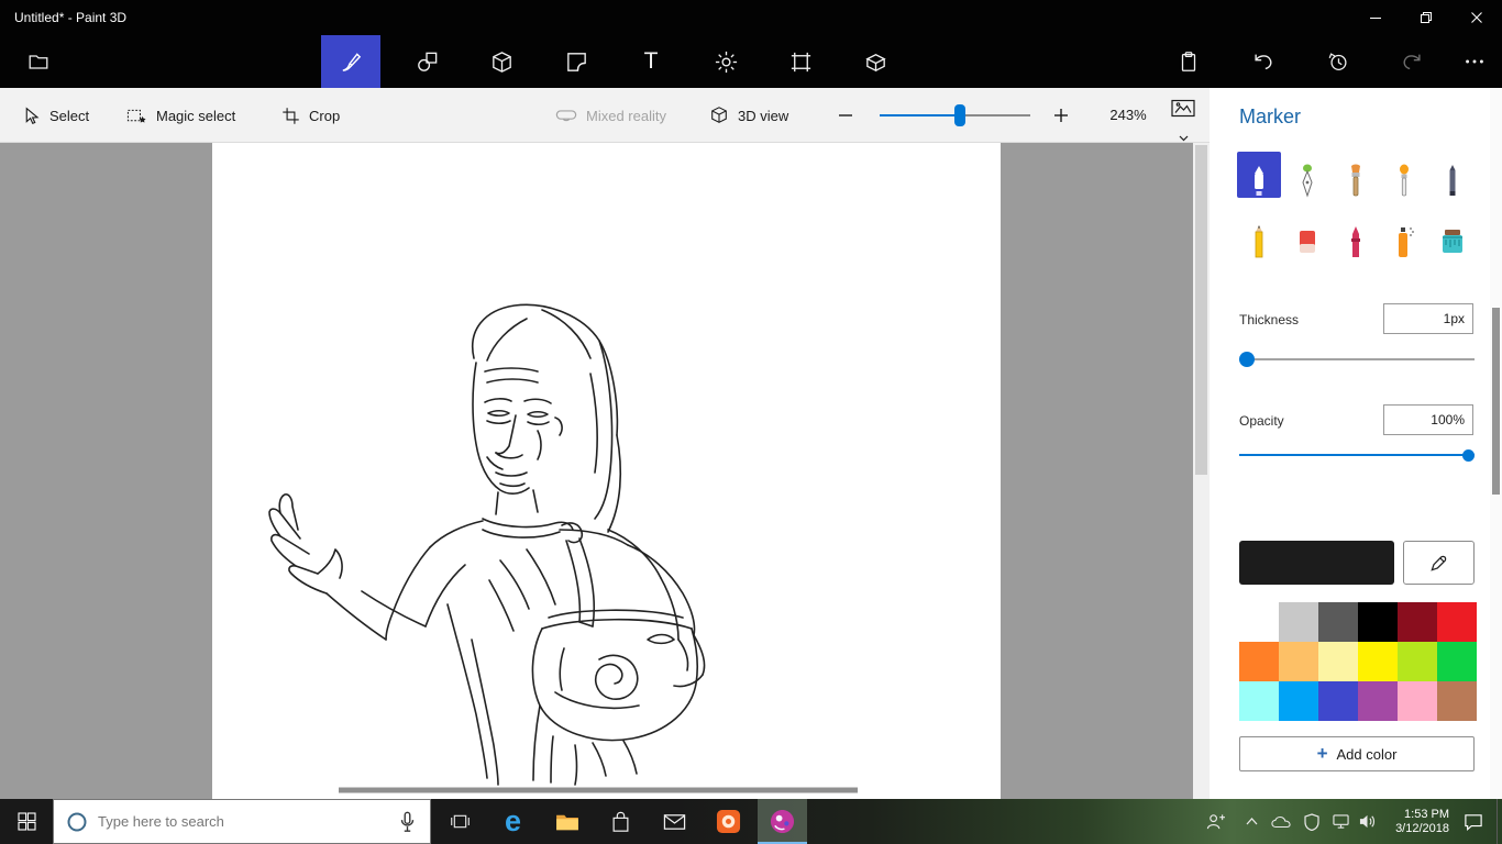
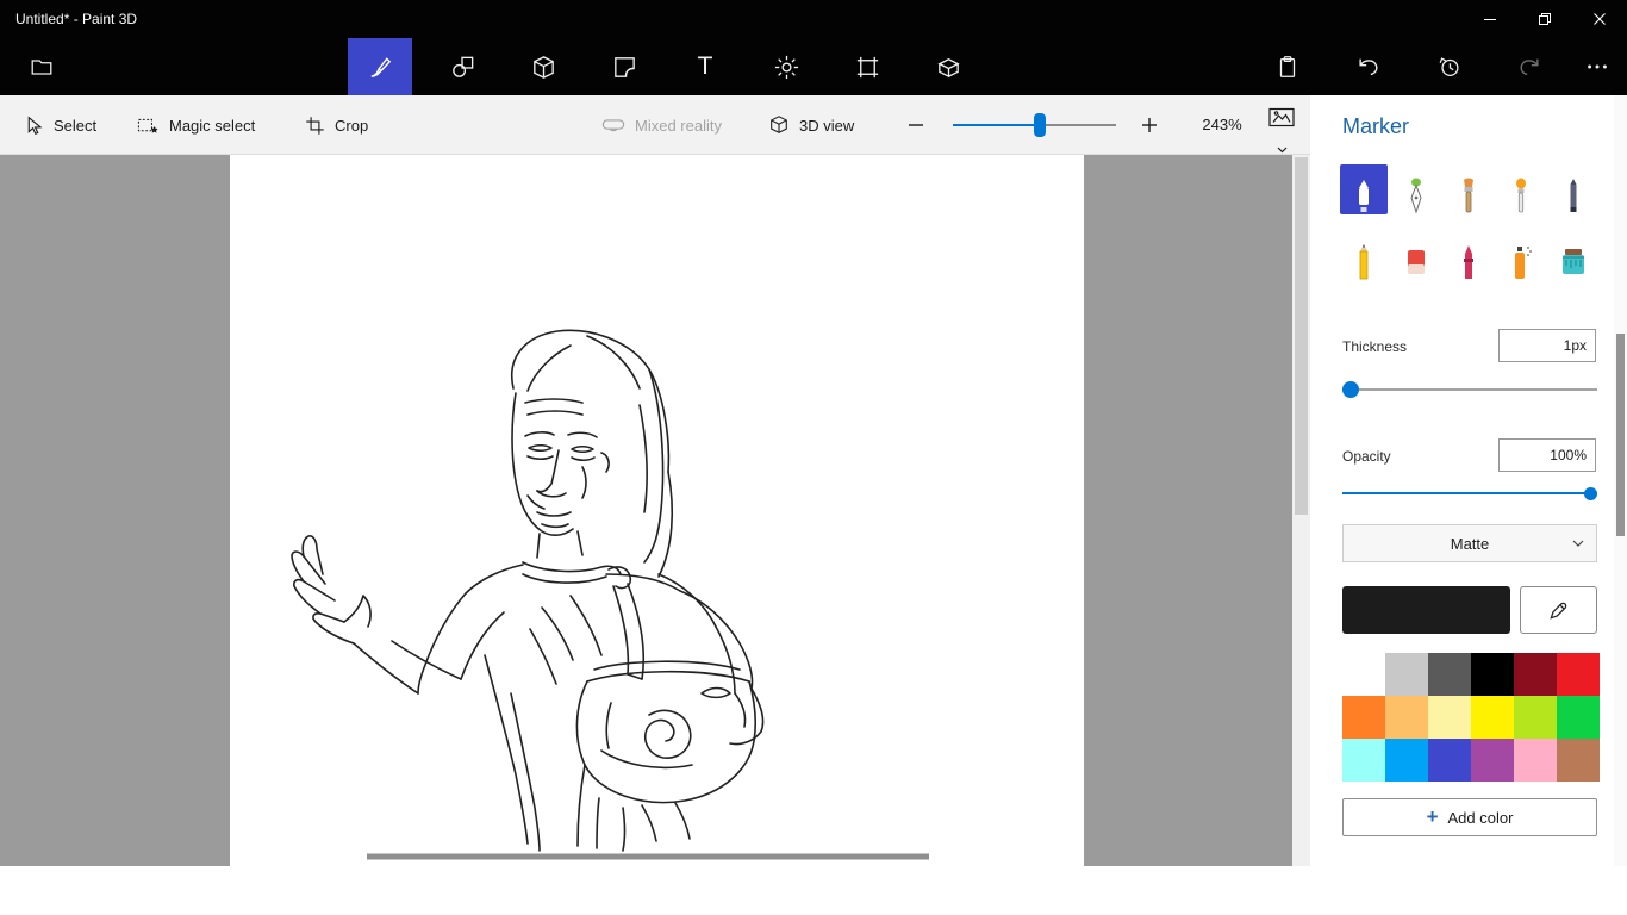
  Untitled* - Paint 3D
  T
  Select
  Magic select
  Crop
  Mixed reality
  3D view
  243%
  Marker
  Thickness
  1px
  Opacity
  100%
+ Matte
  +
  Add color
- Type here to search
- e
- 1:53 PM
- 3/12/2018
